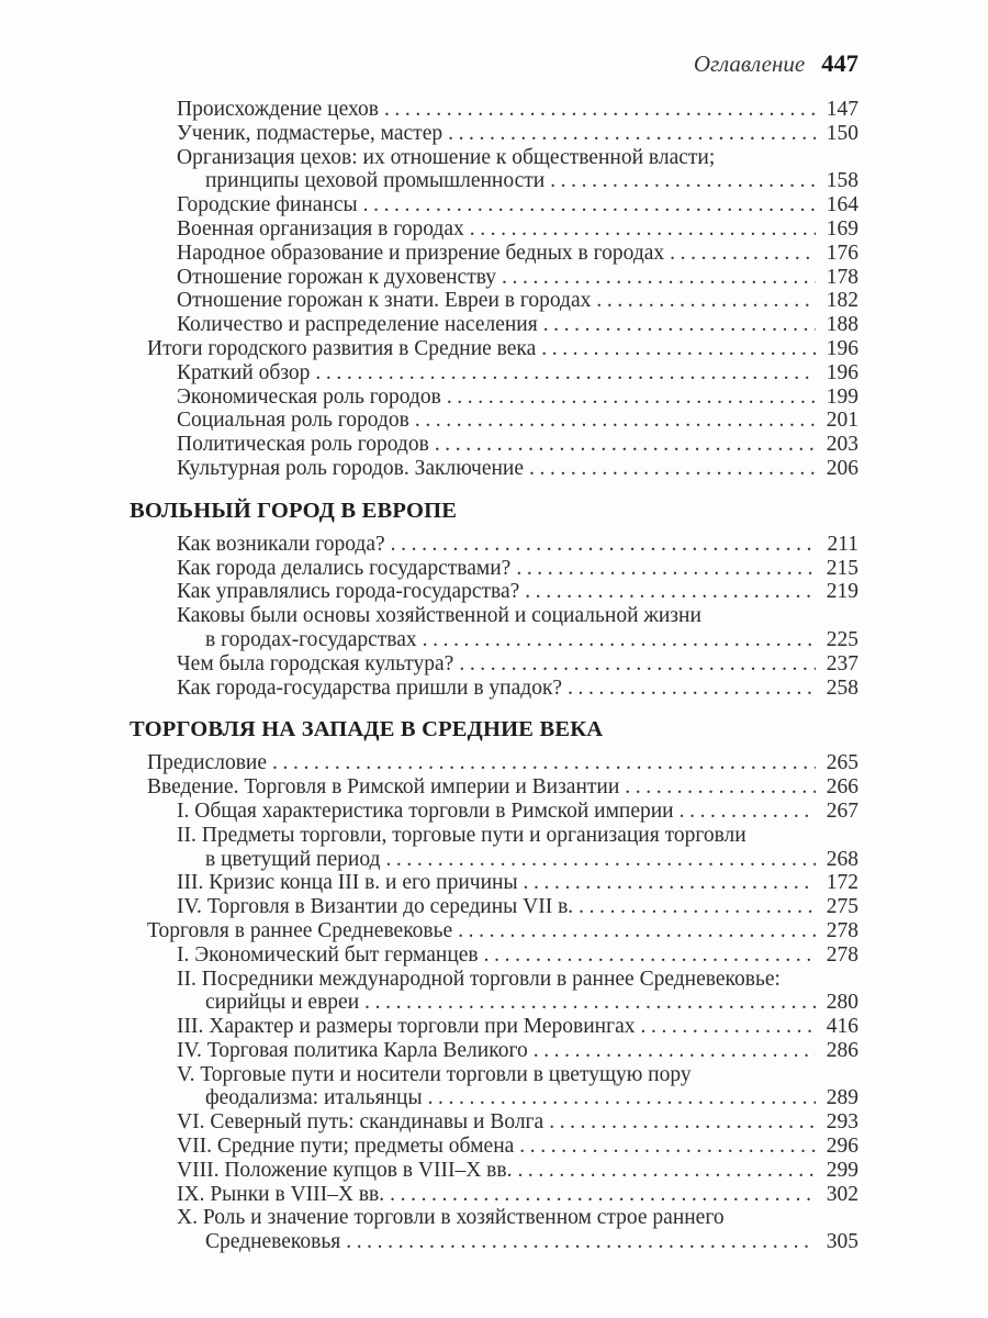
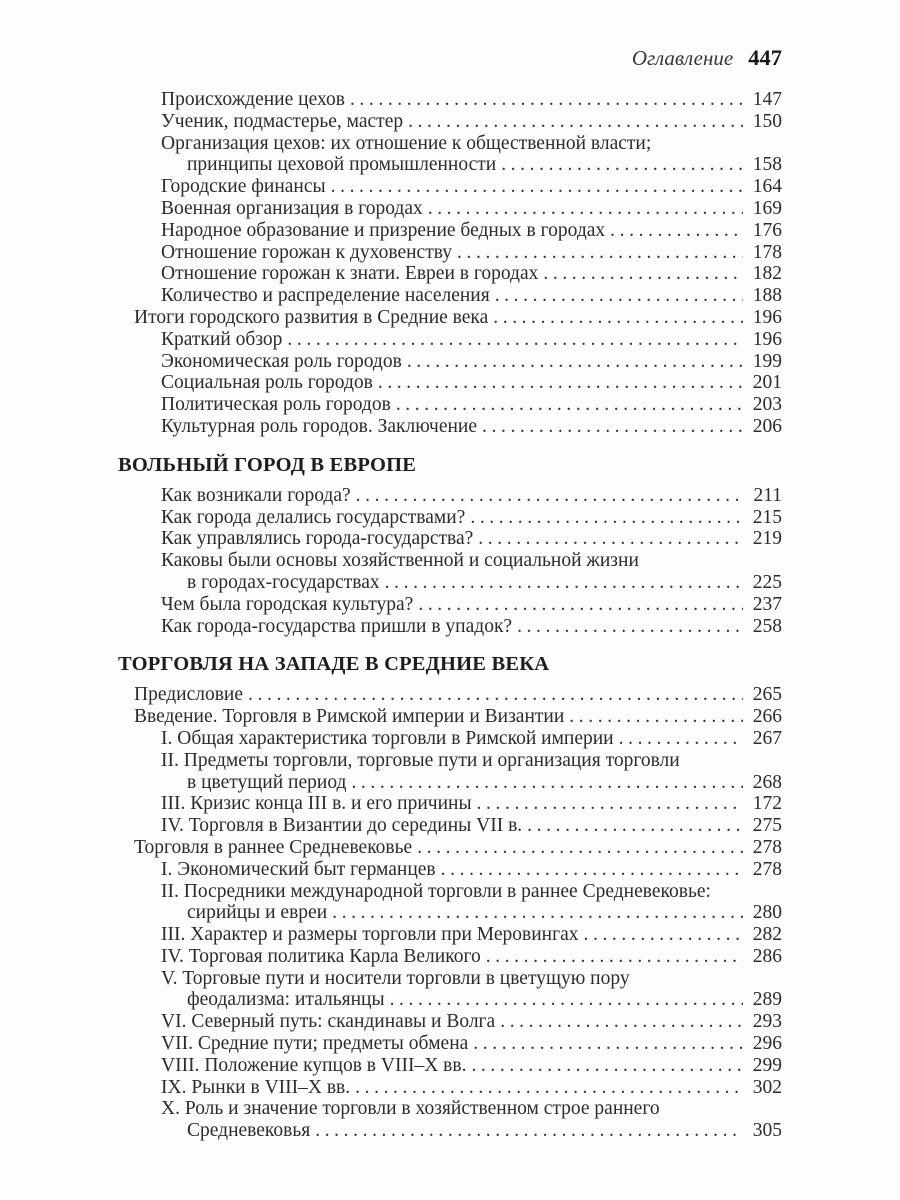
  Оглавление 447
  Происхождение цехов
  147
  Ученик, подмастерье, мастер
  150
  Организация цехов: их отношение к общественной власти;
  принципы цеховой промышленности
  158
  Городские финансы
  164
  Военная организация в городах
  169
  Народное образование и призрение бедных в городах
  176
  Отношение горожан к духовенству
  178
  Отношение горожан к знати. Евреи в городах
  182
  Количество и распределение населения
  188
  Итоги городского развития в Средние века
  196
  Краткий обзор
  196
  Экономическая роль городов
  199
  Социальная роль городов
  201
  Политическая роль городов
  203
  Культурная роль городов. Заключение
  206
  ВОЛЬНЫЙ ГОРОД В ЕВРОПЕ
  Как возникали города?
  211
  Как города делались государствами?
  215
  Как управлялись города-государства?
  219
  Каковы были основы хозяйственной и социальной жизни
  в городах-государствах
  225
  Чем была городская культура?
  237
  Как города-государства пришли в упадок?
  258
  ТОРГОВЛЯ НА ЗАПАДЕ В СРЕДНИЕ ВЕКА
  Предисловие
  265
  Введение. Торговля в Римской империи и Византии
  266
  I. Общая характеристика торговли в Римской империи
  267
  II. Предметы торговли, торговые пути и организация торговли
  в цветущий период
  268
  III. Кризис конца III в. и его причины
  172
  IV. Торговля в Византии до середины VII в.
  275
  Торговля в раннее Средневековье
  278
  I. Экономический быт германцев
  278
  II. Посредники международной торговли в раннее Средневековье:
  сирийцы и евреи
  280
  III. Характер и размеры торговли при Меровингах
- 416
+ 282
  IV. Торговая политика Карла Великого
  286
  V. Торговые пути и носители торговли в цветущую пору
  феодализма: итальянцы
  289
  VI. Северный путь: скандинавы и Волга
  293
  VII. Средние пути; предметы обмена
  296
  VIII. Положение купцов в VIII–X вв.
  299
  IX. Рынки в VIII–X вв.
  302
  X. Роль и значение торговли в хозяйственном строе раннего
  Средневековья
  305
